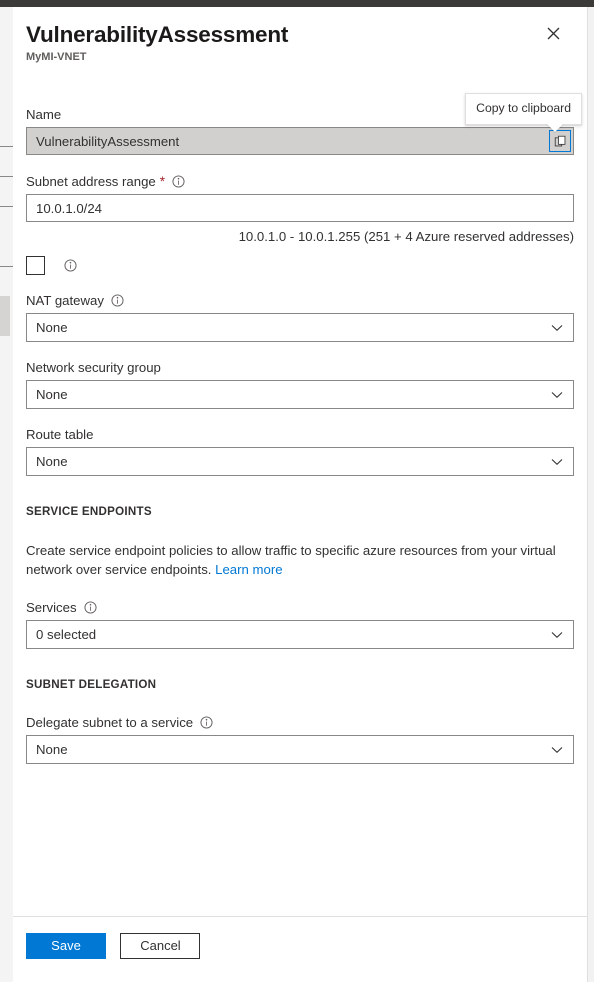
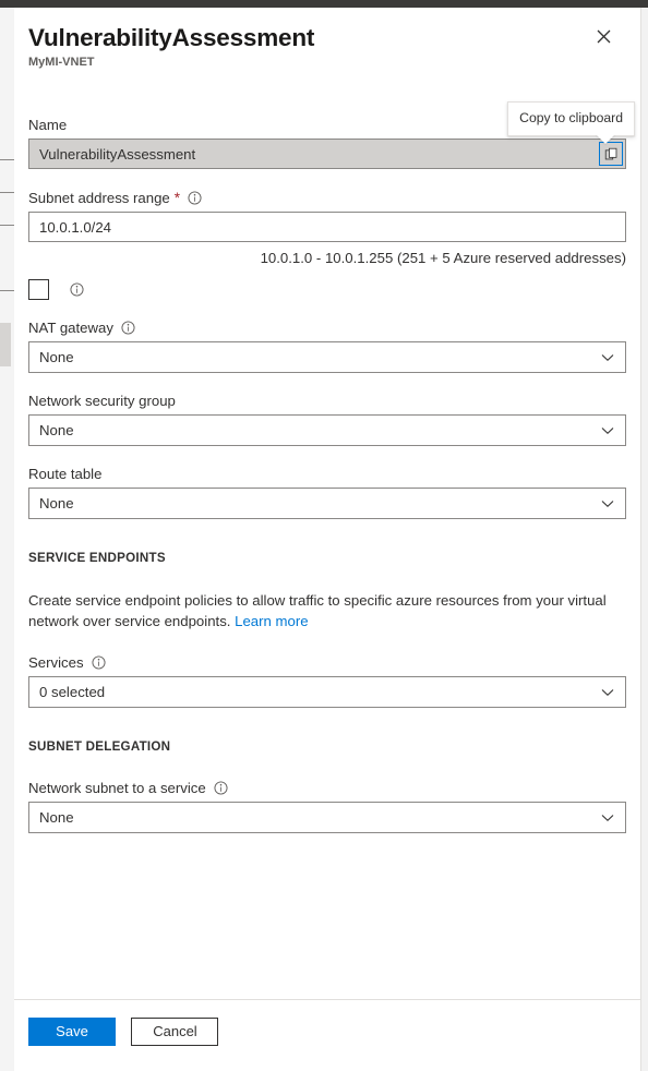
  VulnerabilityAssessment
  MyMI-VNET
  Name
  VulnerabilityAssessment
  Copy to clipboard
  Subnet address range
  *
  10.0.1.0/24
- 10.0.1.0 - 10.0.1.255 (251 + 4 Azure reserved addresses)
+ 10.0.1.0 - 10.0.1.255 (251 + 5 Azure reserved addresses)
  NAT gateway
  None
  Network security group
  None
  Route table
  None
  SERVICE ENDPOINTS
  Create service endpoint policies to allow traffic to specific azure resources from your virtual network over service endpoints. Learn more
  Services
  0 selected
  SUBNET DELEGATION
- Delegate subnet to a service
+ Network subnet to a service
  None
  Save Cancel
